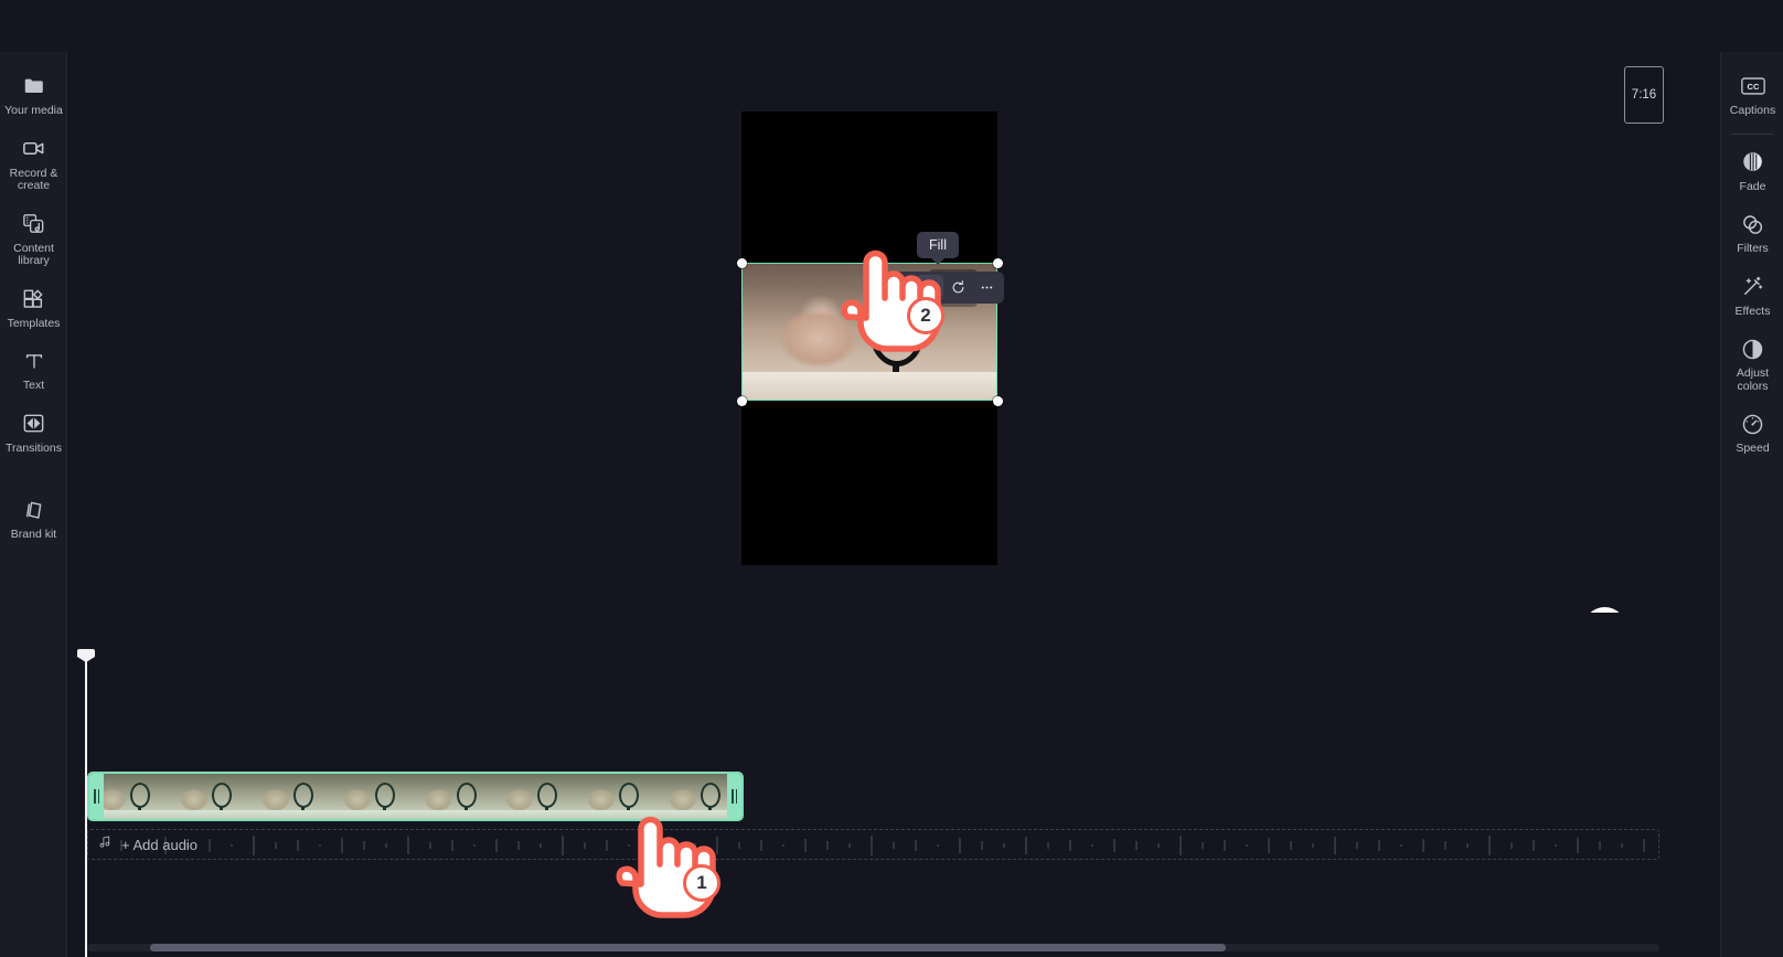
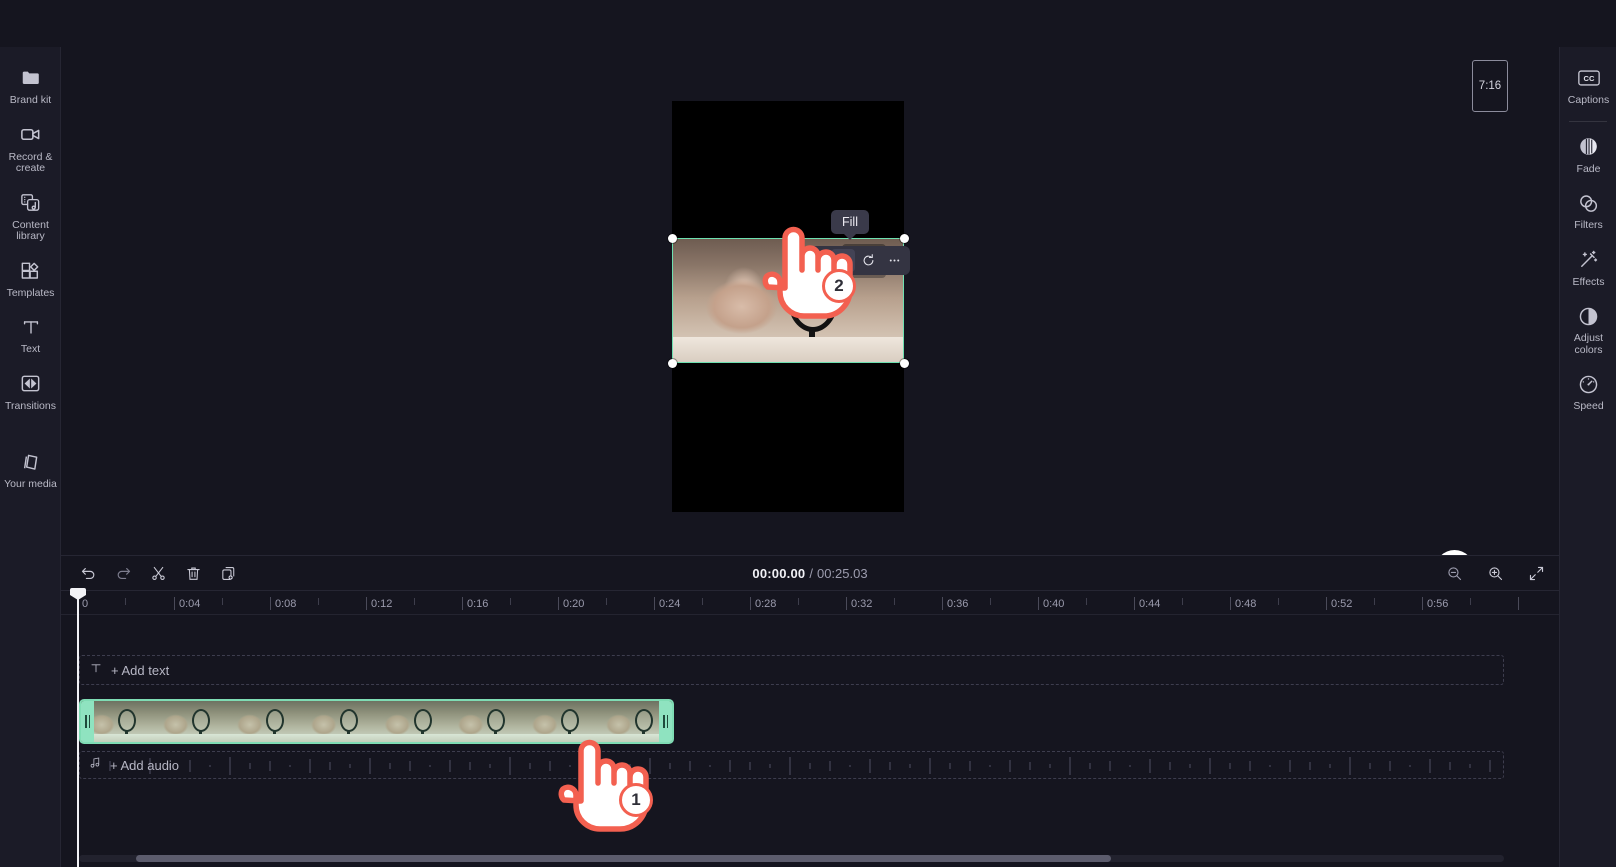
- Your media
+ Brand kit
  Record & create
  Content library
  Templates
  Text
  Transitions
- Brand kit
+ Your media
  CC
  Captions
  Fade
  Filters
  Effects
  Adjust colors
  Speed
  7:16
  Fill
+ 00:00.00
+ /
+ 00:25.03
+ 0
+ 0:04
+ 0:08
+ 0:12
+ 0:16
+ 0:20
+ 0:24
+ 0:28
+ 0:32
+ 0:36
+ 0:40
+ 0:44
+ 0:48
+ 0:52
+ 0:56
+ + Add text
  + Add audio
  2
  1
